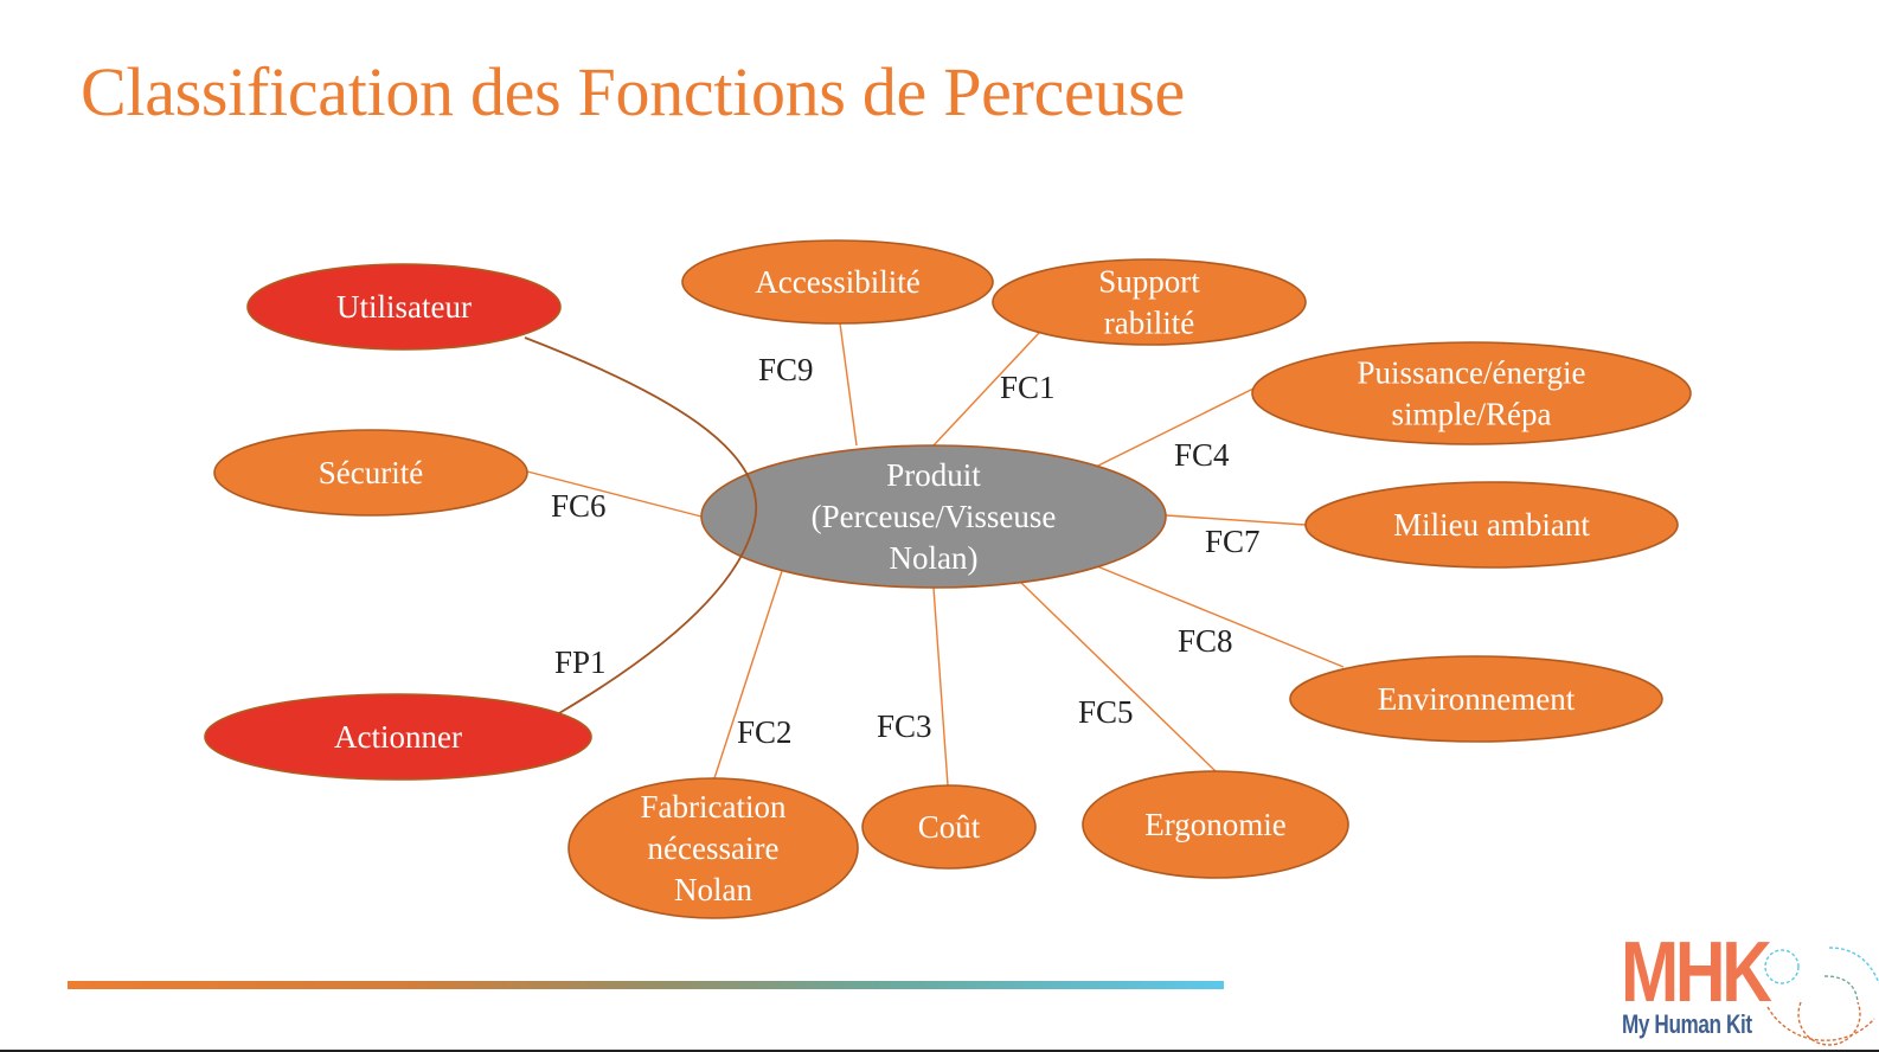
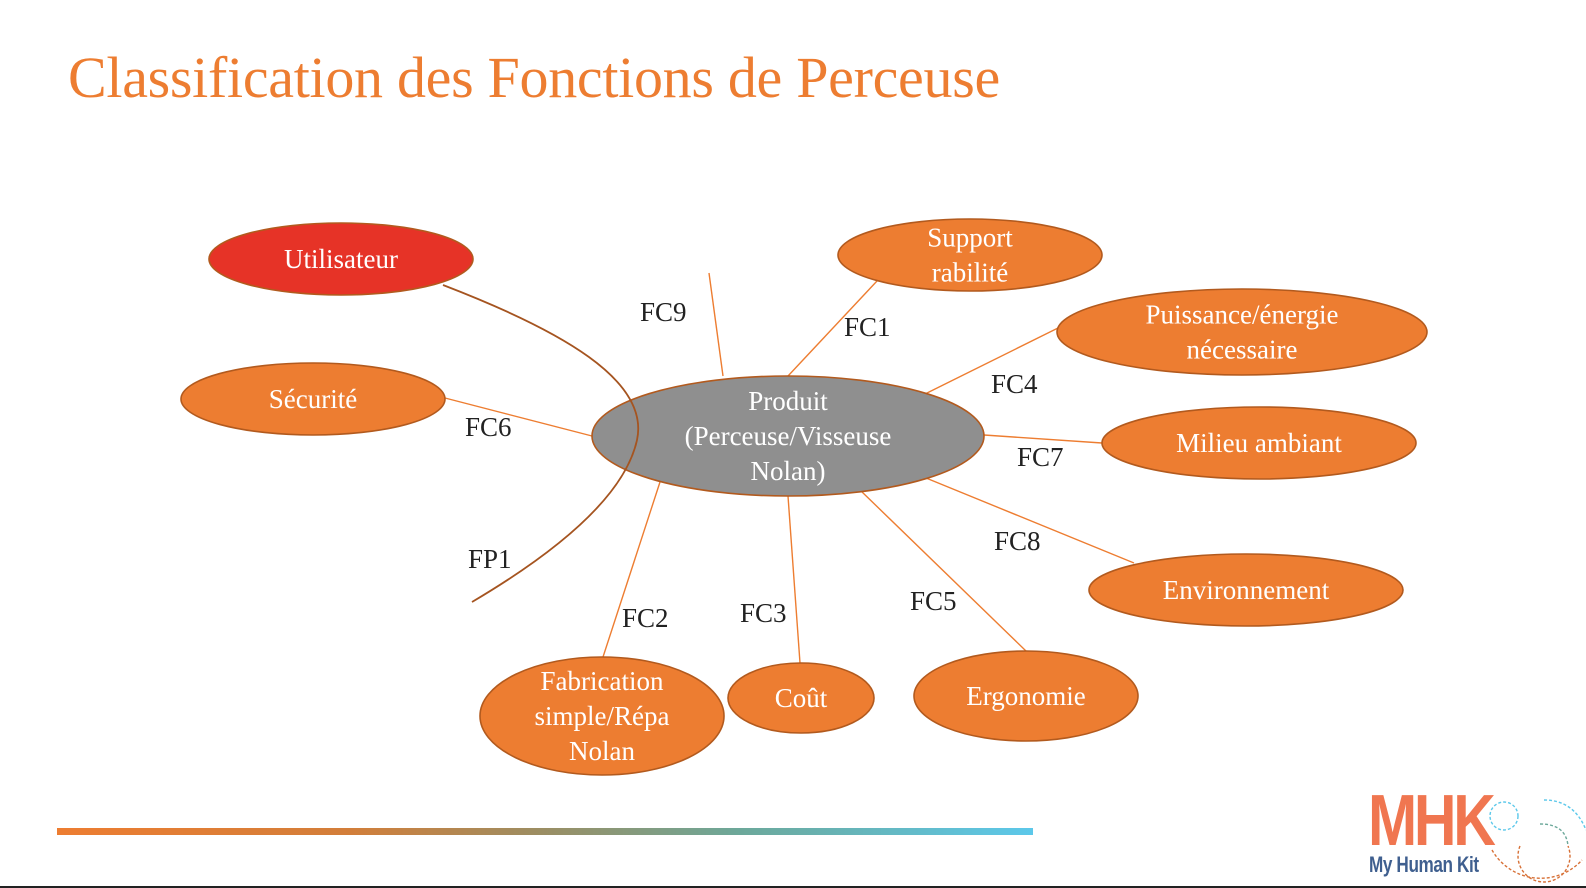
  Classification des Fonctions de Perceuse
  Produit
  (Perceuse/Visseuse
  Nolan)
  Utilisateur
- Actionner
- Accessibilité
  Support
  rabilité
  Puissance/énergie
- simple/Répa
+ nécessaire
  Sécurité
  Milieu ambiant
  Environnement
  Fabrication
- nécessaire
+ simple/Répa
  Nolan
  Coût
  Ergonomie
  FP1
  FC1
  FC2
  FC3
  FC4
  FC5
  FC6
  FC7
  FC8
  FC9
  MHK
  My Human Kit
